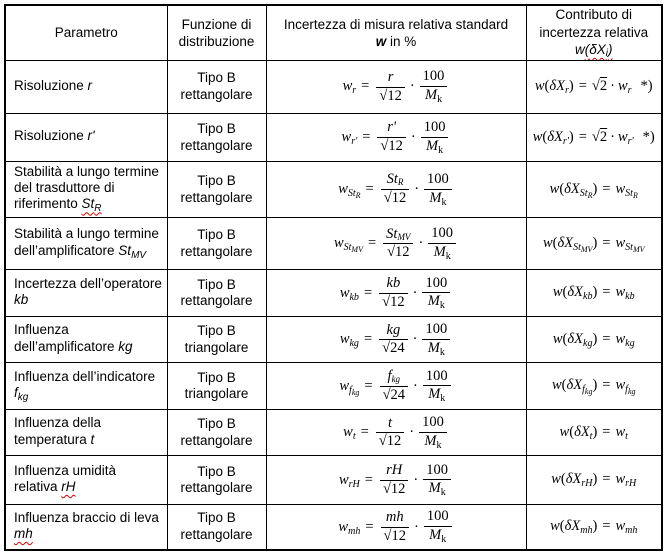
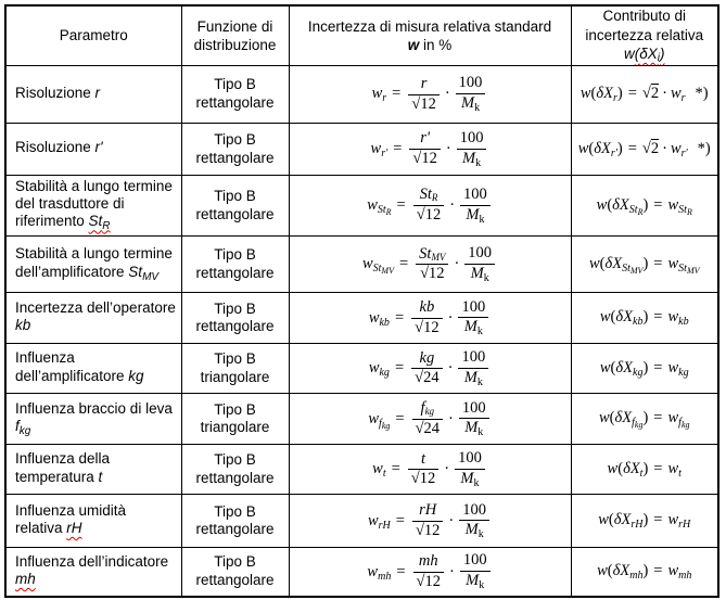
  Parametro	Funzione di distribuzione	Incertezza di misura relativa standard w in %	Contributo di incertezza relativa w(δXi)
  Risoluzione r	Tipo B rettangolare	wr =r√12·100Mk	w(δXr) = √2 · wr *)
  Risoluzione r'	Tipo B rettangolare	wr' =r'√12·100Mk	w(δXr') = √2 · wr' *)
  Stabilità a lungo termine del trasduttore di riferimento StR	Tipo B rettangolare	wStR=StR√12·100Mk	w(δXStR) = wStR
  Stabilità a lungo termine dell’amplificatore StMV	Tipo B rettangolare	wStMV=StMV√12·100Mk	w(δXStMV) = wStMV
  Incertezza dell’operatore kb	Tipo B rettangolare	wkb =kb√12·100Mk	w(δXkb) = wkb
  Influenza dell’amplificatore kg	Tipo B triangolare	wkg =kg√24·100Mk	w(δXkg) = wkg
- Influenza dell’indicatore fkg	Tipo B triangolare	wfkg=fkg√24·100Mk	w(δXfkg) = wfkg
+ Influenza braccio di leva fkg	Tipo B triangolare	wfkg=fkg√24·100Mk	w(δXfkg) = wfkg
  Influenza della temperatura t	Tipo B rettangolare	wt =t√12·100Mk	w(δXt) = wt
  Influenza umidità relativa rH	Tipo B rettangolare	wrH =rH√12·100Mk	w(δXrH) = wrH
- Influenza braccio di leva mh	Tipo B rettangolare	wmh =mh√12·100Mk	w(δXmh) = wmh
+ Influenza dell’indicatore mh	Tipo B rettangolare	wmh =mh√12·100Mk	w(δXmh) = wmh
